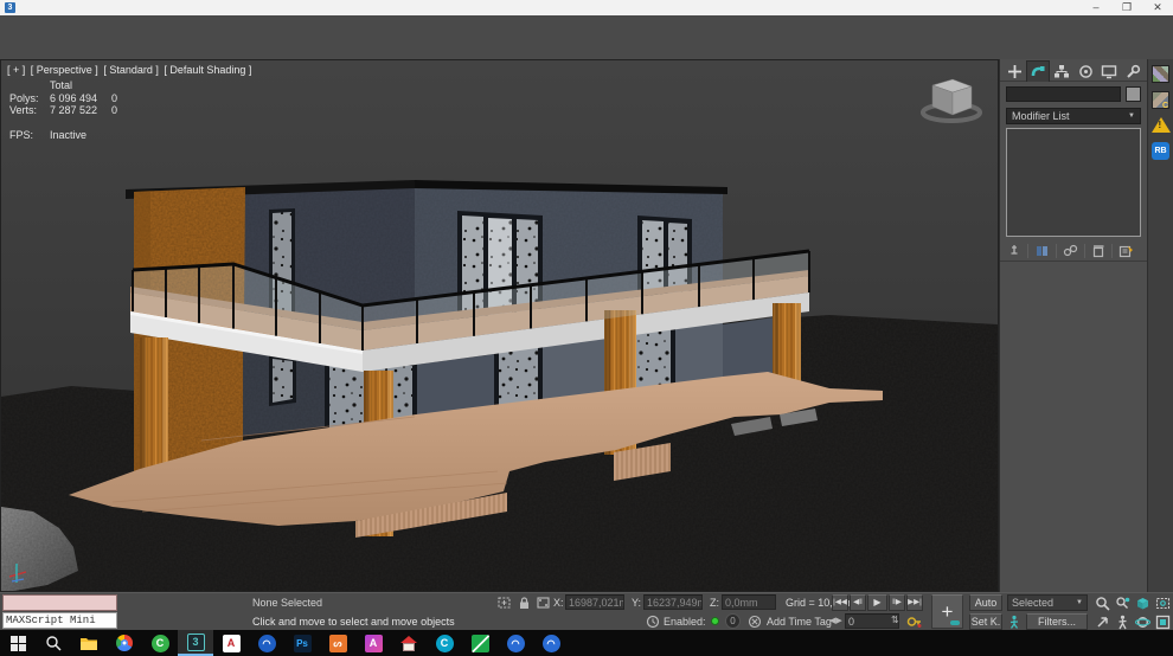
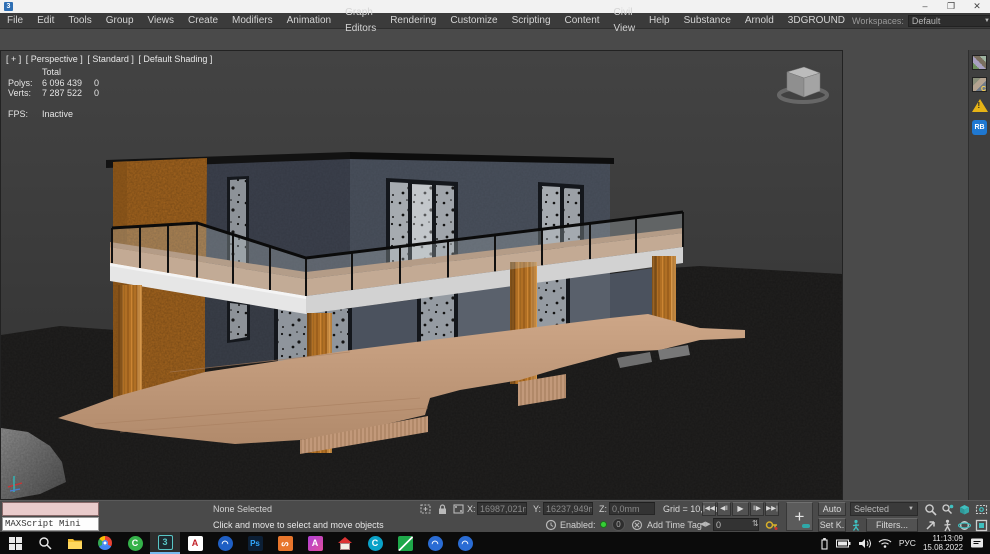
  –
  ❐
  ✕
+ File
+ Edit
+ Tools
+ Group
+ Views
+ Create
+ Modifiers
+ Animation
+ Graph Editors
+ Rendering
+ Customize
+ Scripting
+ Content
+ Civil View
+ Help
+ Substance
+ Arnold
+ 3DGROUND
+ Workspaces:
+ Default
  [ + ] [ Perspective ] [ Standard ] [ Default Shading ]
  Total
  Polys:
- 6 096 494
+ 6 096 439
  0
  Verts:
  7 287 522
  0
  FPS:
  Inactive
- Modifier List
  MAXScript Mini
  None Selected
  Click and move to select and move objects
  X:
  16987,021m
  Y:
  16237,949m
  Z:
  0,0mm
  ▶
  Enabled:
  0
  Add Time Tag
  0
  ⇅
  +
  Auto
  Set K.
  Selected
  Filters...
  C
  3
  A
  ◠
  Ps
  ᔕ
  A
  C
  ◠
  ◠
+ РУС
+ 11:13:09
+ 15.08.2022
